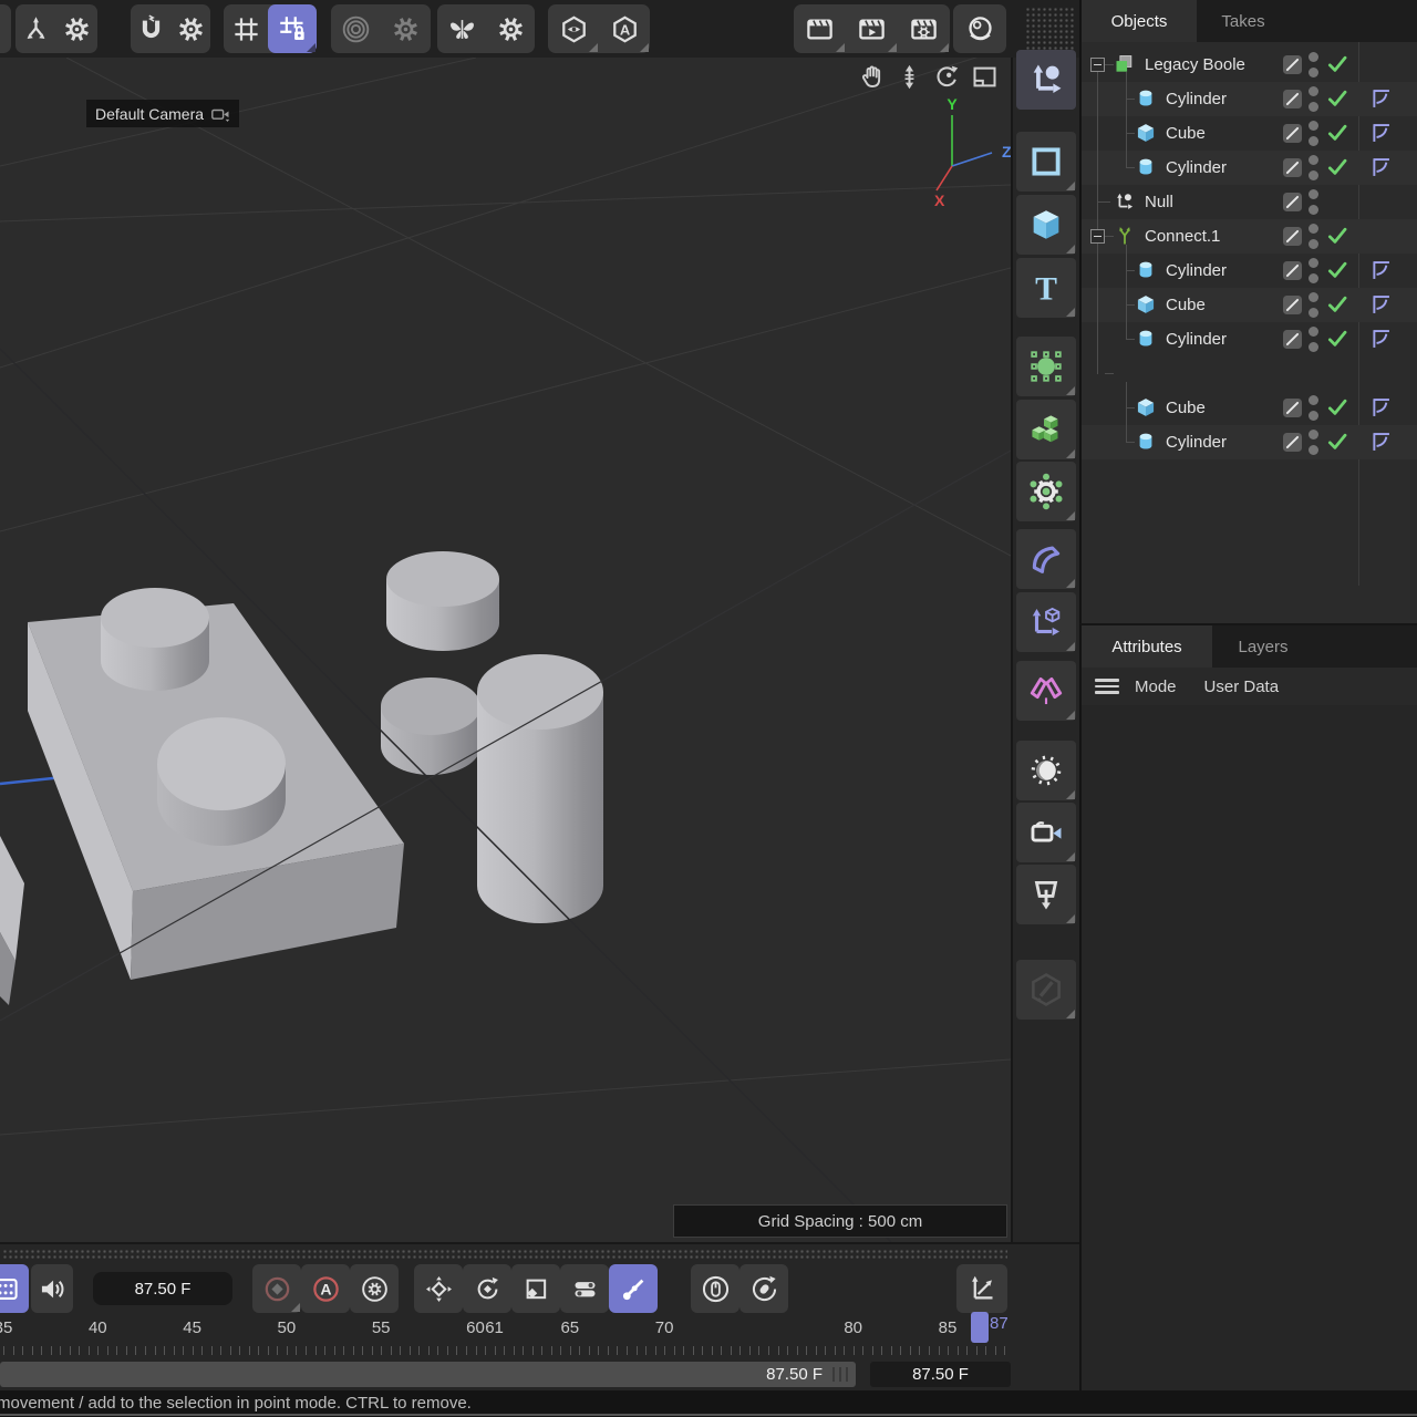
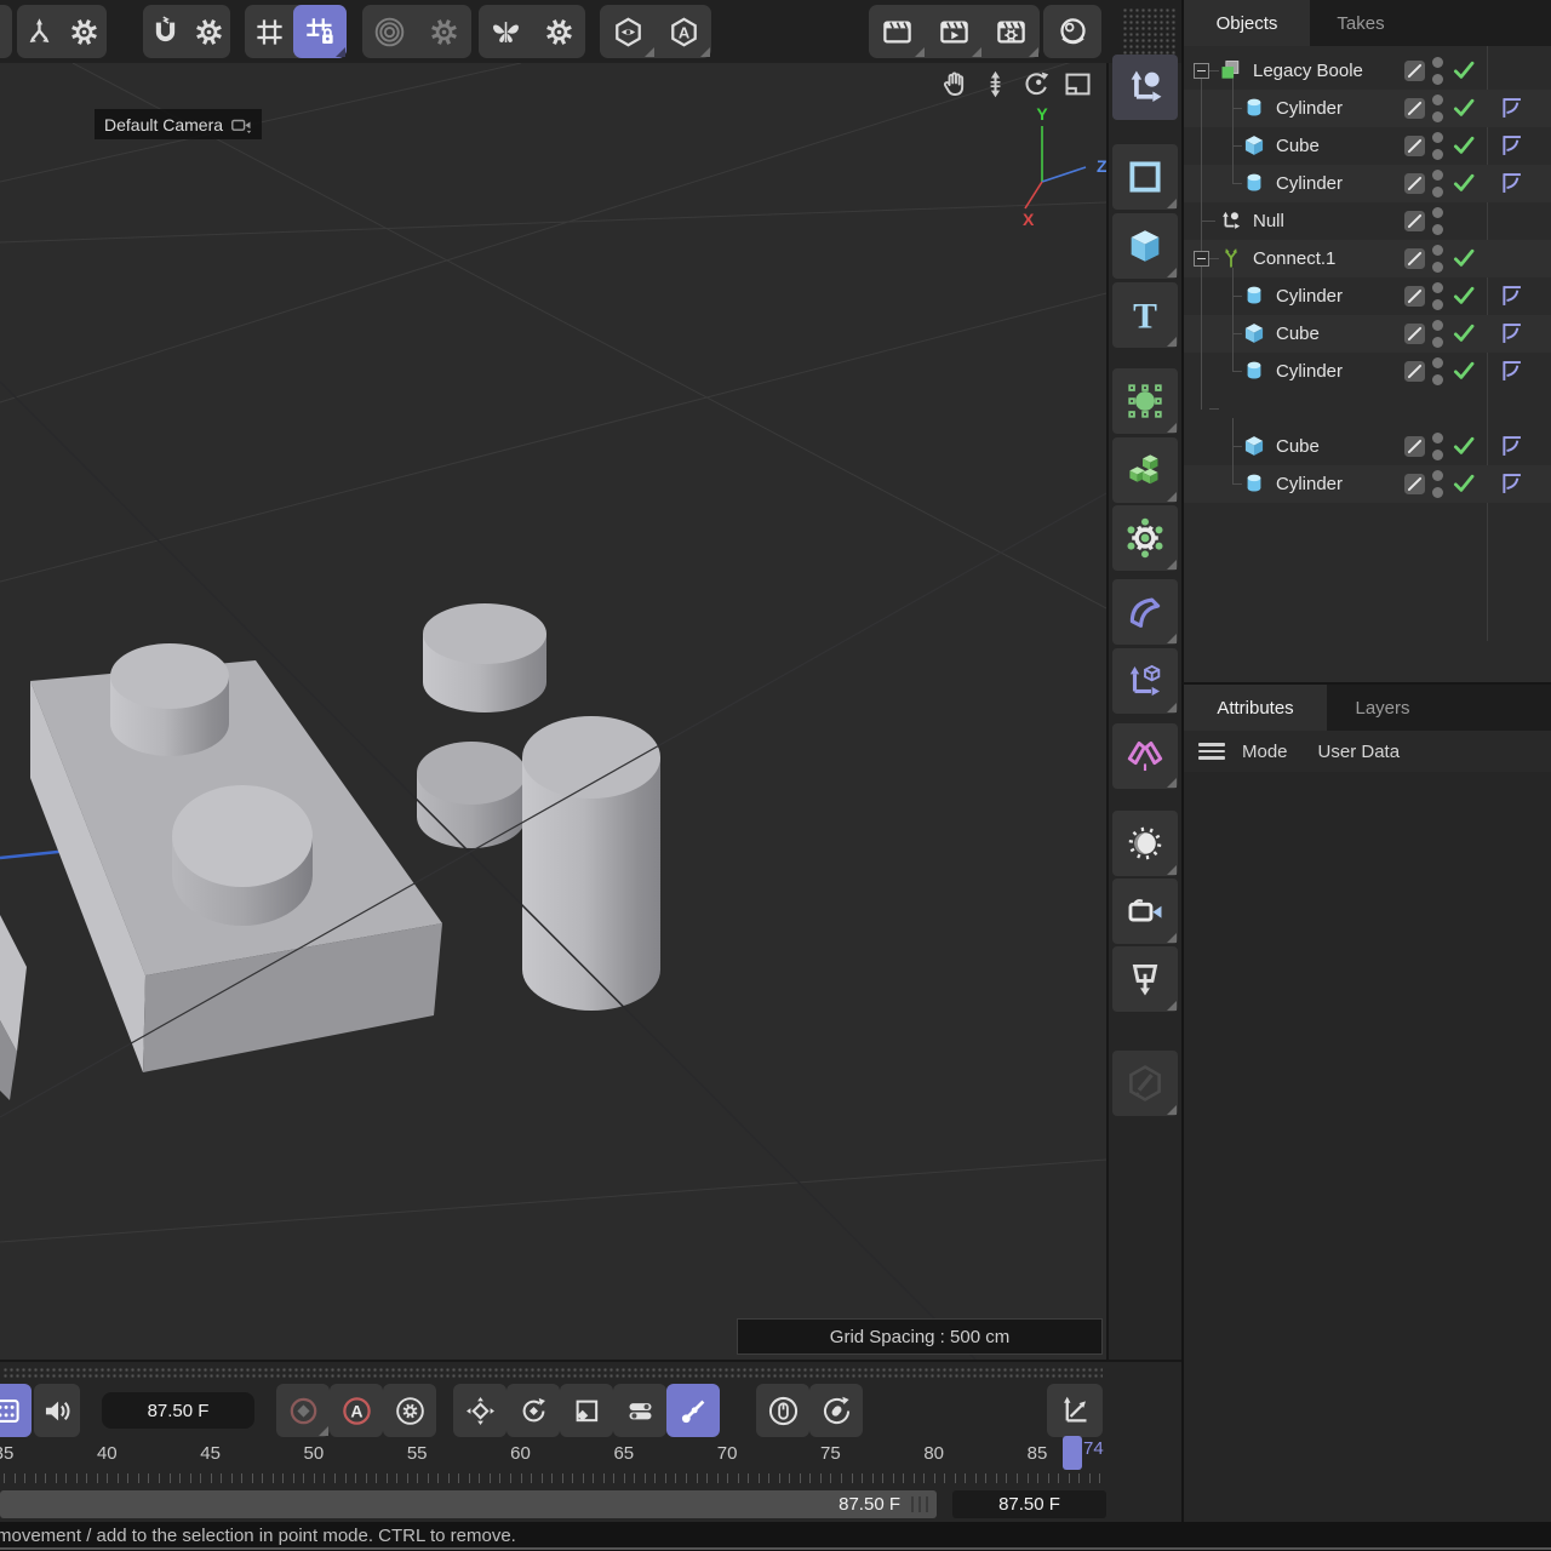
  A
  Default Camera
  Y
  Z
  X
  Grid Spacing : 500 cm
  T
  Objects
  Takes
  Legacy Boole
  Cylinder
  Cube
  Cylinder
  Null
  Connect.1
  Cylinder
  Cube
  Cylinder
  Cube
  Cylinder
  Attributes
  Layers
  Mode
  User Data
  A
  87.50 F
  40
  45
  50
  55
  60
  65
  70
- 61
+ 75
  80
  85
- 87
+ 74
  87.50 F
  87.50 F
  movement / add to the selection in point mode. CTRL to remove.
